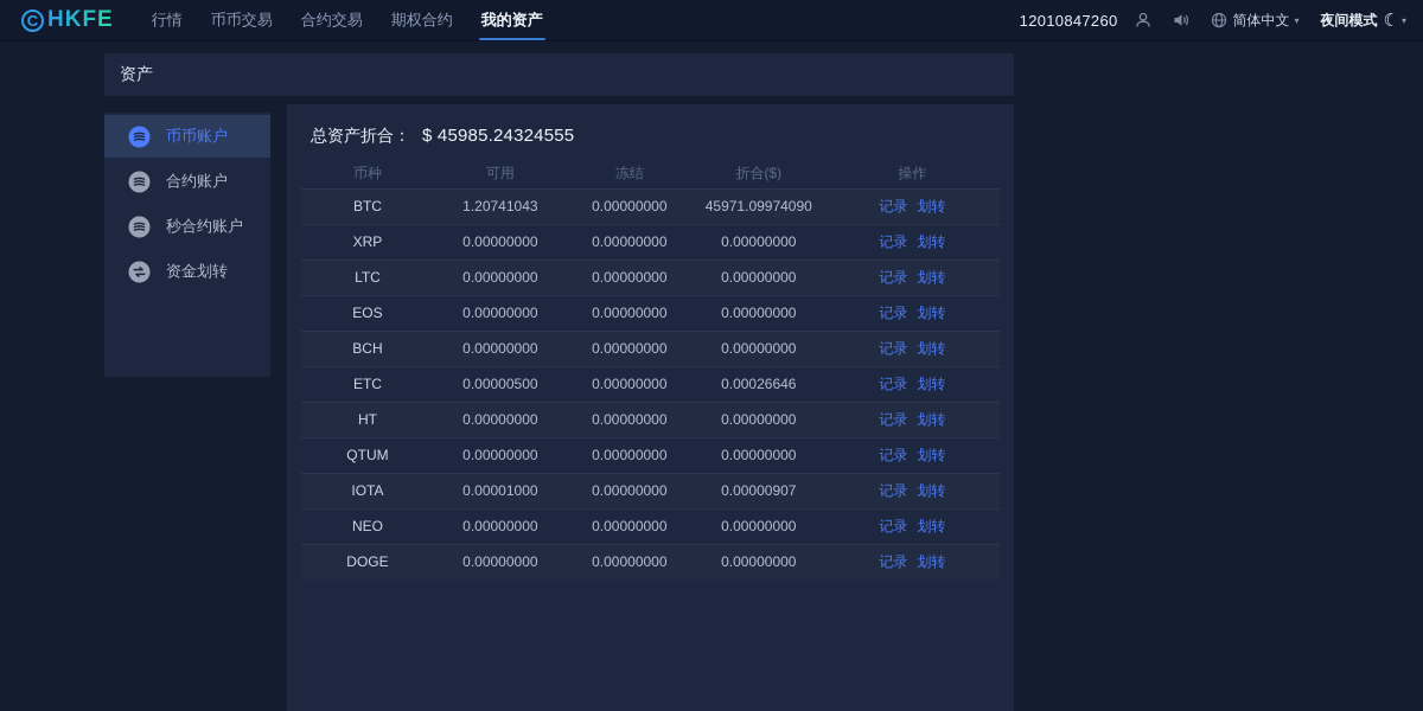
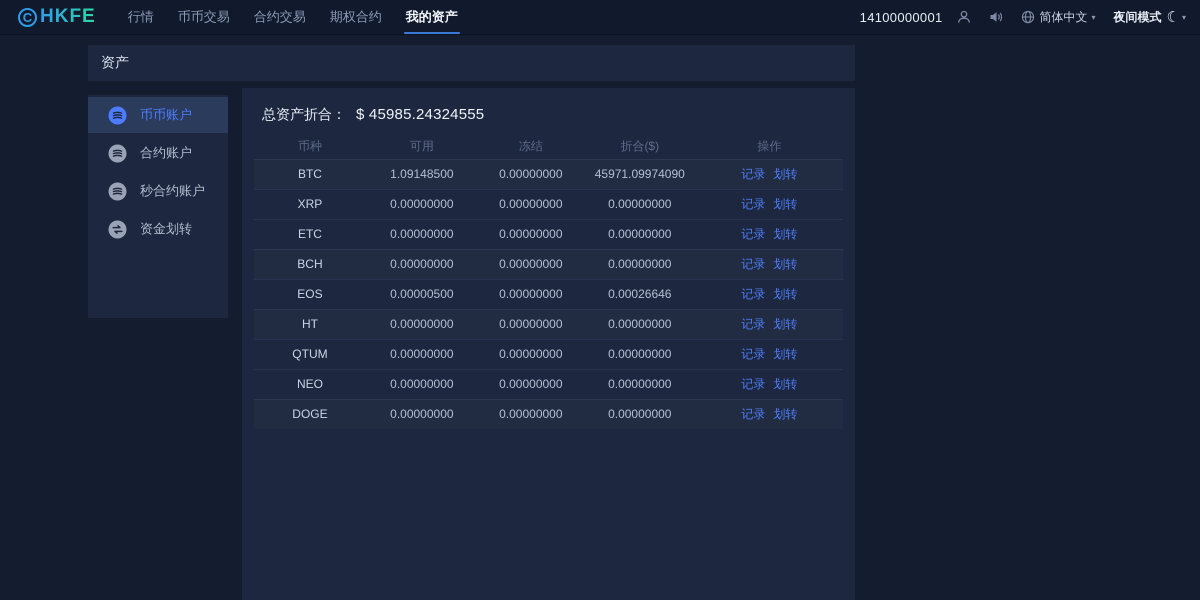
  C
  HKFE
  行情
  币币交易
  合约交易
  期权合约
  我的资产
- 12010847260
+ 14100000001
  简体中文
  ▾
  夜间模式
  ☾
  ▾
  资产
  币币账户
  合约账户
  秒合约账户
  资金划转
  总资产折合：
  $ 45985.24324555
  币种	可用	冻结	折合($)	操作
- BTC	1.20741043	0.00000000	45971.09974090	记录 划转
+ BTC	1.09148500	0.00000000	45971.09974090	记录 划转
  XRP	0.00000000	0.00000000	0.00000000	记录 划转
- LTC	0.00000000	0.00000000	0.00000000	记录 划转
- EOS	0.00000000	0.00000000	0.00000000	记录 划转
+ ETC	0.00000000	0.00000000	0.00000000	记录 划转
  BCH	0.00000000	0.00000000	0.00000000	记录 划转
- ETC	0.00000500	0.00000000	0.00026646	记录 划转
+ EOS	0.00000500	0.00000000	0.00026646	记录 划转
  HT	0.00000000	0.00000000	0.00000000	记录 划转
  QTUM	0.00000000	0.00000000	0.00000000	记录 划转
- IOTA	0.00001000	0.00000000	0.00000907	记录 划转
  NEO	0.00000000	0.00000000	0.00000000	记录 划转
  DOGE	0.00000000	0.00000000	0.00000000	记录 划转
